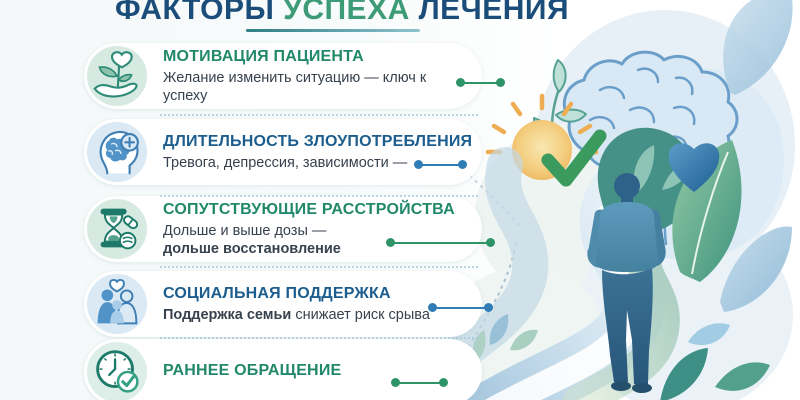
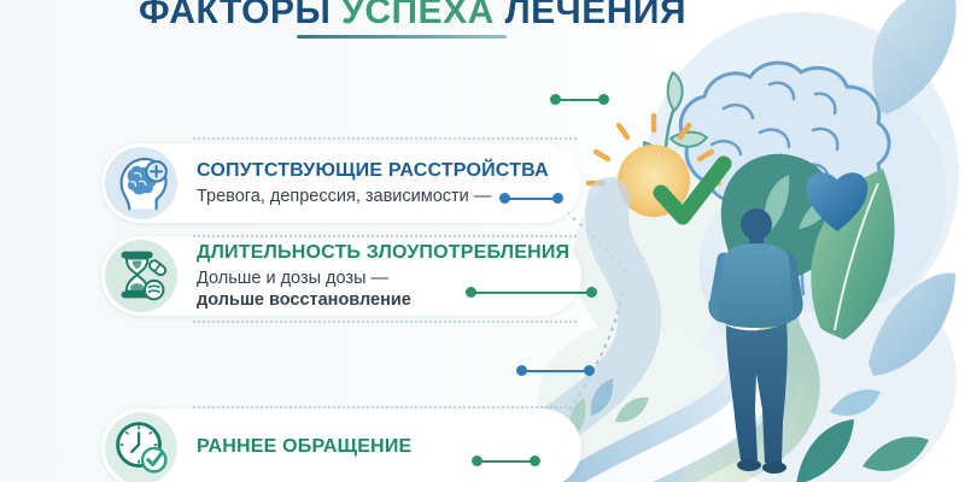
  ФАКТОРЫ УСПЕХА ЛЕЧЕНИЯ
- МОТИВАЦИЯ ПАЦИЕНТА
- Желание изменить ситуацию — ключ к успеху
- ДЛИТЕЛЬНОСТЬ ЗЛОУПОТРЕБЛЕНИЯ
+ СОПУТСТВУЮЩИЕ РАССТРОЙСТВА
  Тревога, депрессия, зависимости —
- СОПУТСТВУЮЩИЕ РАССТРОЙСТВА
+ ДЛИТЕЛЬНОСТЬ ЗЛОУПОТРЕБЛЕНИЯ
- Дольше и выше дозы —
+ Дольше и дозы дозы —
  дольше восстановление
- СОЦИАЛЬНАЯ ПОДДЕРЖКА
- Поддержка семьи снижает риск срыва
  РАННЕЕ ОБРАЩЕНИЕ
